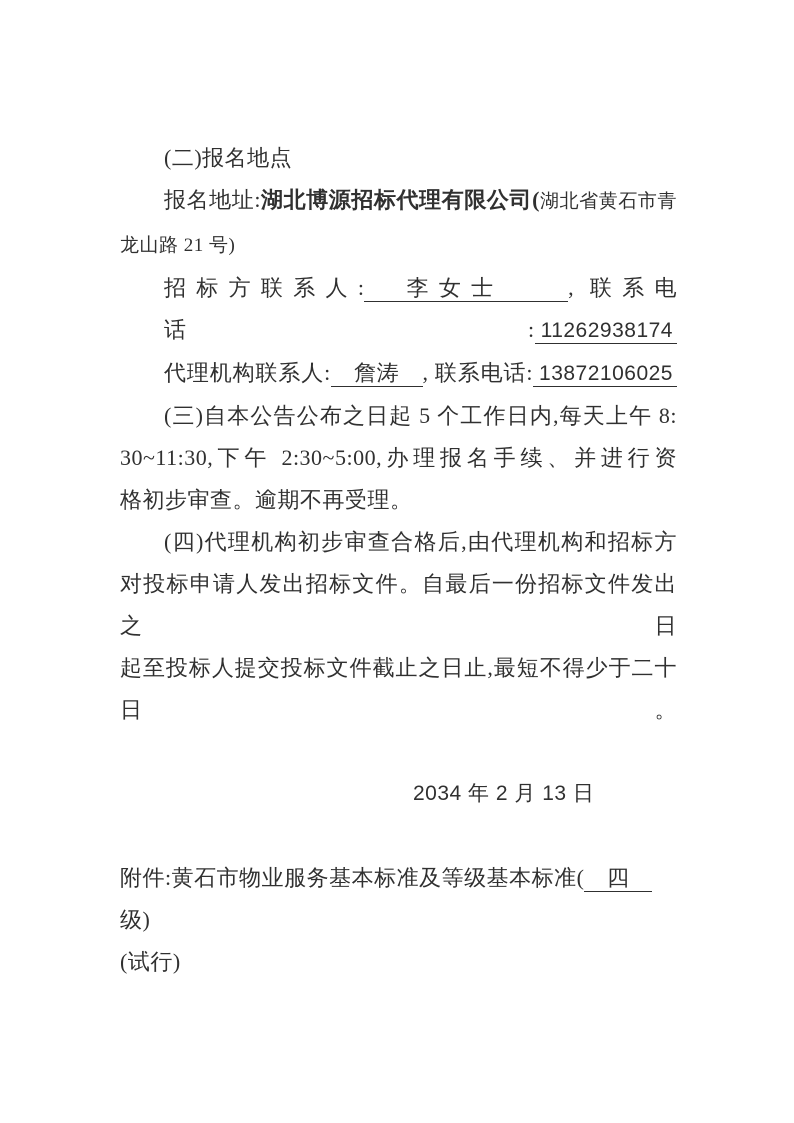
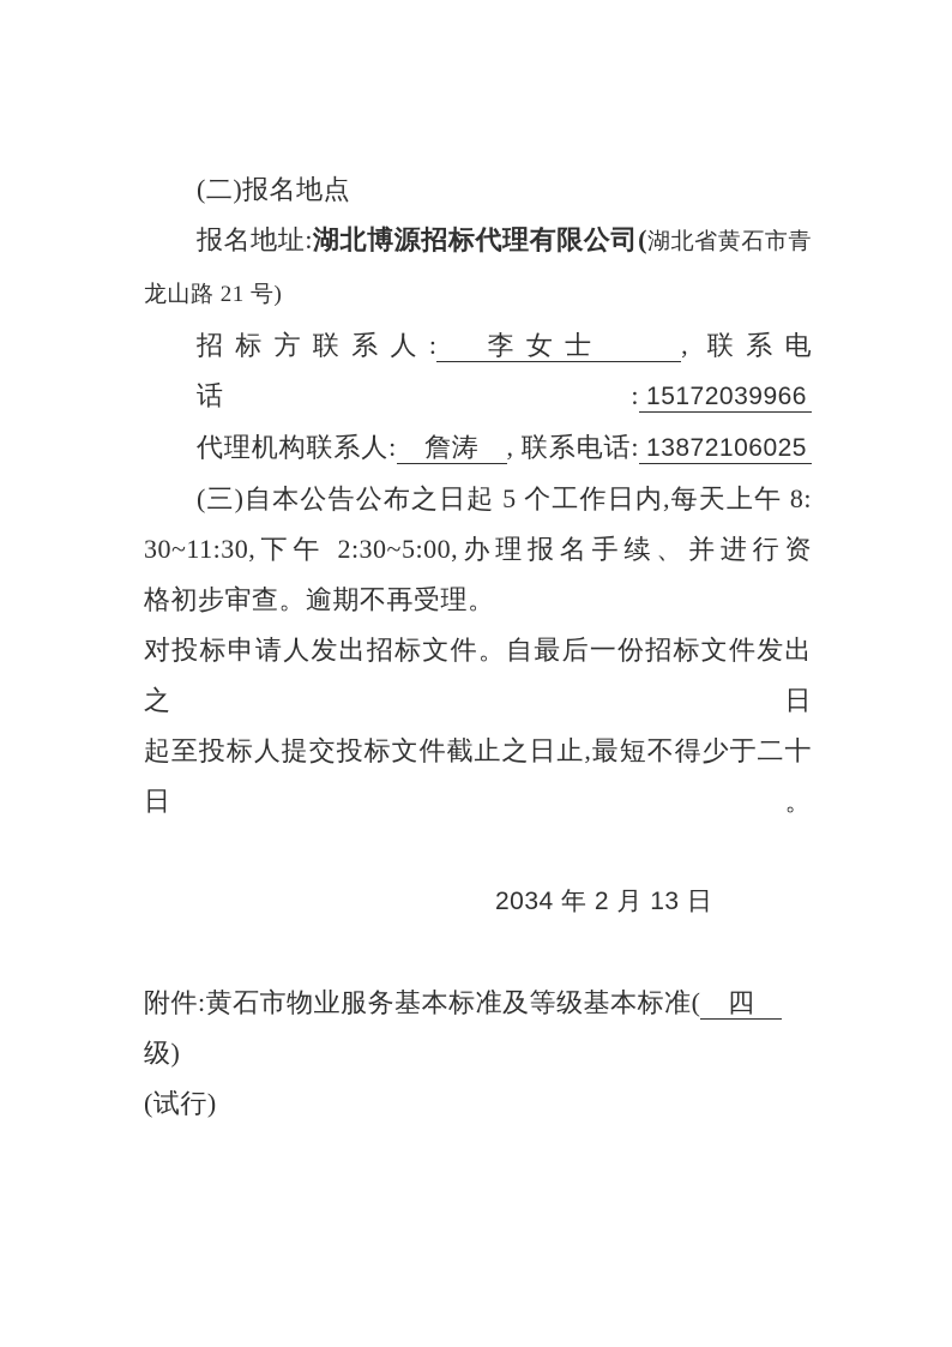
  (二)报名地点
  报名地址:湖北博源招标代理有限公司(湖北省黄石市青
  龙山路 21 号)
- 招标方联系人: 李女士 , 联系电话: 11262938174
+ 招标方联系人: 李女士 , 联系电话: 15172039966
  代理机构联系人: 詹涛 , 联系电话: 13872106025
  (三)自本公告公布之日起 5 个工作日内,每天上午 8:
  30~11:30,下午 2:30~5:00,办理报名手续、并进行资
  格初步审查。逾期不再受理。
- (四)代理机构初步审查合格后,由代理机构和招标方
  对投标申请人发出招标文件。自最后一份招标文件发出之日
  起至投标人提交投标文件截止之日止,最短不得少于二十日。
  2034 年 2 月 13 日
  附件:黄石市物业服务基本标准及等级基本标准( 四 级)
  (试行)
